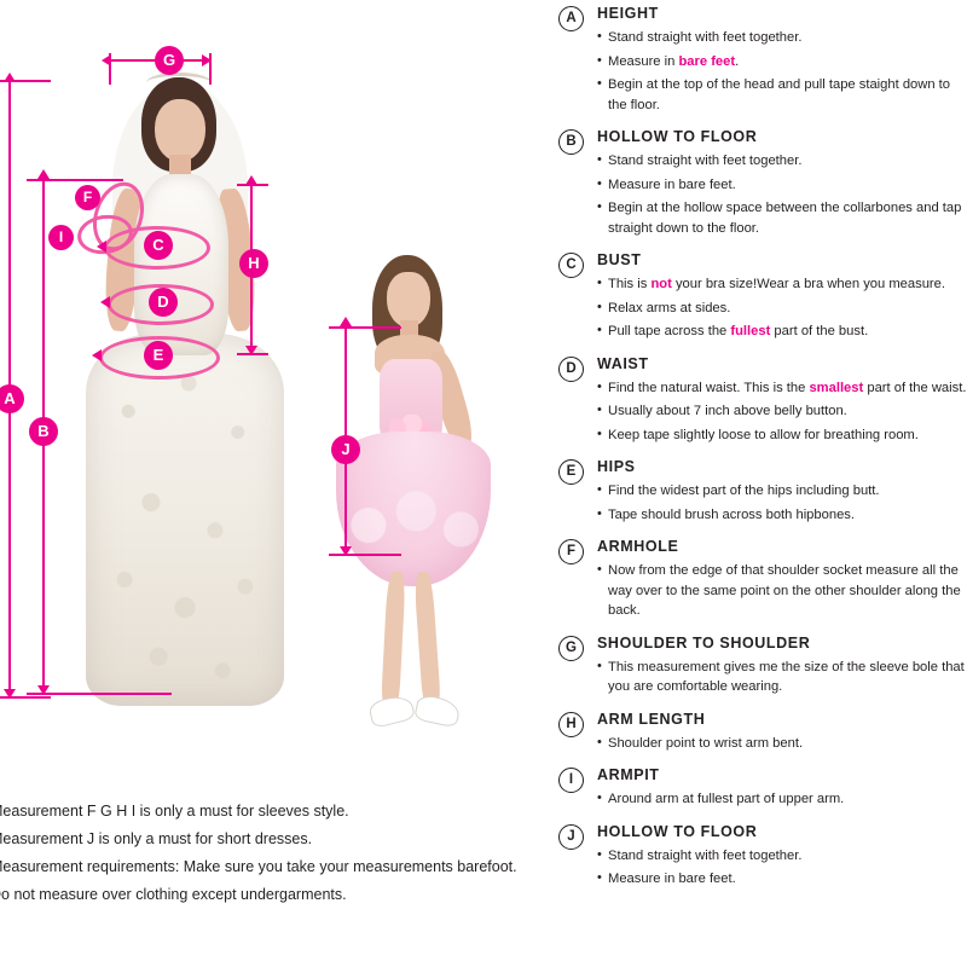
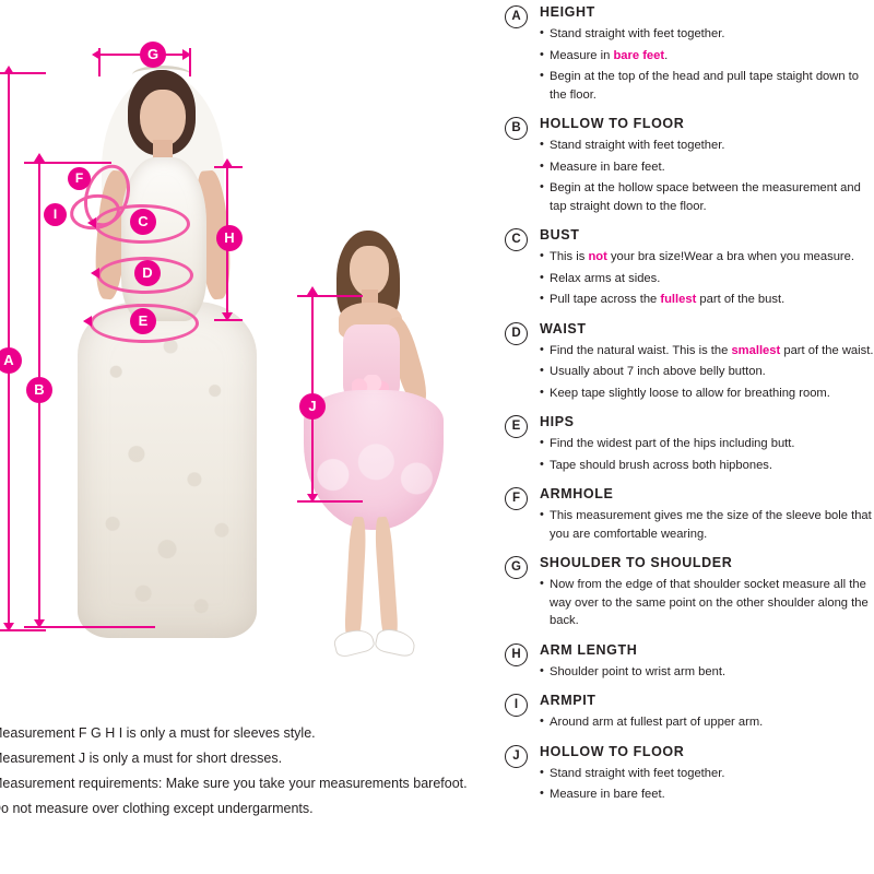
  A
  B
  G
  F
  I
  C
  D
  E
  H
  J
  easurement F G H I is only a must for sleeves style.
  easurement J is only a must for short dresses.
  easurement requirements: Make sure you take your measurements barefoot.
  o not measure over clothing except undergarments.
  A
  HEIGHT
  Stand straight with feet together.
  Measure in bare feet.
  Begin at the top of the head and pull tape staight down to the floor.
  B
  HOLLOW TO FLOOR
  Stand straight with feet together.
  Measure in bare feet.
- Begin at the hollow space between the collarbones and tap straight down to the floor.
+ Begin at the hollow space between the measurement and tap straight down to the floor.
  C
  BUST
  This is not your bra size!Wear a bra when you measure.
  Relax arms at sides.
  Pull tape across the fullest part of the bust.
  D
  WAIST
  Find the natural waist. This is the smallest part of the waist.
  Usually about 7 inch above belly button.
  Keep tape slightly loose to allow for breathing room.
  E
  HIPS
  Find the widest part of the hips including butt.
  Tape should brush across both hipbones.
  F
  ARMHOLE
- Now from the edge of that shoulder socket measure all the way over to the same point on the other shoulder along the back.
+ This measurement gives me the size of the sleeve bole that you are comfortable wearing.
  G
  SHOULDER TO SHOULDER
- This measurement gives me the size of the sleeve bole that you are comfortable wearing.
+ Now from the edge of that shoulder socket measure all the way over to the same point on the other shoulder along the back.
  H
  ARM LENGTH
  Shoulder point to wrist arm bent.
  I
  ARMPIT
  Around arm at fullest part of upper arm.
  J
  HOLLOW TO FLOOR
  Stand straight with feet together.
  Measure in bare feet.
